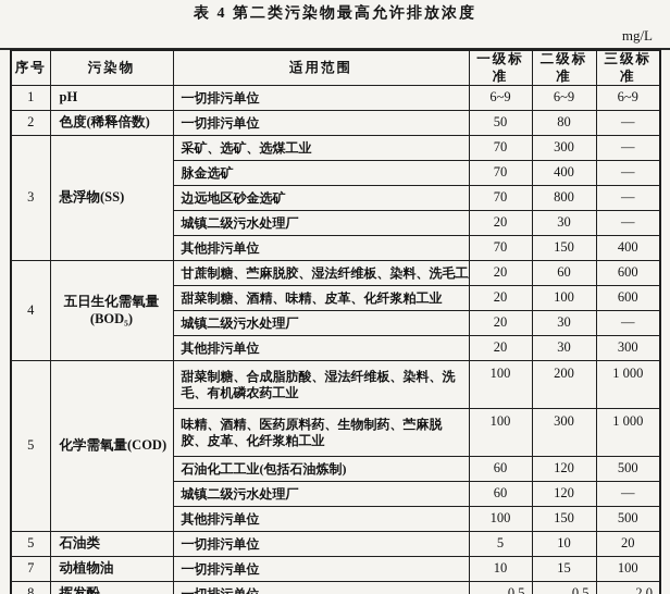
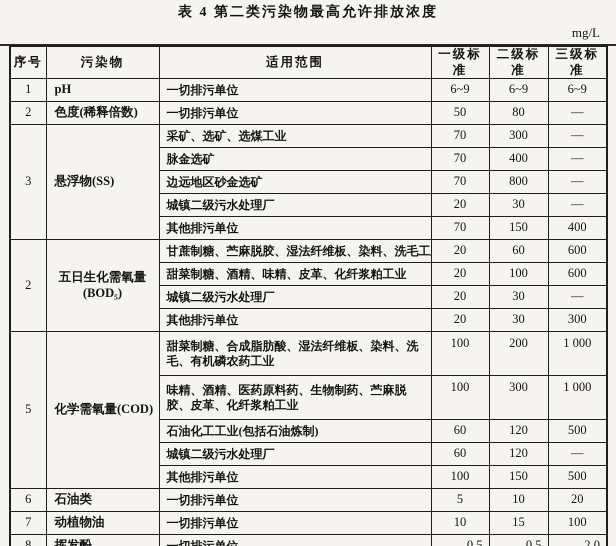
  表 4 第二类污染物最高允许排放浓度
  mg/L
  序号	污染物	适用范围	一级标准	二级标准	三级标准
  1	pH	一切排污单位	6~9	6~9	6~9
  2	色度(稀释倍数)	一切排污单位	50	80	—
  3	悬浮物(SS)	采矿、选矿、选煤工业	70	300	—
  脉金选矿	70	400	—
  边远地区砂金选矿	70	800	—
  城镇二级污水处理厂	20	30	—
  其他排污单位	70	150	400
- 4	五日生化需氧量(BOD₅)	甘蔗制糖、苎麻脱胶、湿法纤维板、染料、洗毛工	20	60	600
+ 2	五日生化需氧量(BOD₅)	甘蔗制糖、苎麻脱胶、湿法纤维板、染料、洗毛工	20	60	600
  甜菜制糖、酒精、味精、皮革、化纤浆粕工业	20	100	600
  城镇二级污水处理厂	20	30	—
  其他排污单位	20	30	300
  5	化学需氧量(COD)	甜菜制糖、合成脂肪酸、湿法纤维板、染料、洗毛、有机磷农药工业	100	200	1 000
  味精、酒精、医药原料药、生物制药、苎麻脱胶、皮革、化纤浆粕工业	100	300	1 000
  石油化工工业(包括石油炼制)	60	120	500
  城镇二级污水处理厂	60	120	—
  其他排污单位	100	150	500
- 5	石油类	一切排污单位	5	10	20
+ 6	石油类	一切排污单位	5	10	20
  7	动植物油	一切排污单位	10	15	100
